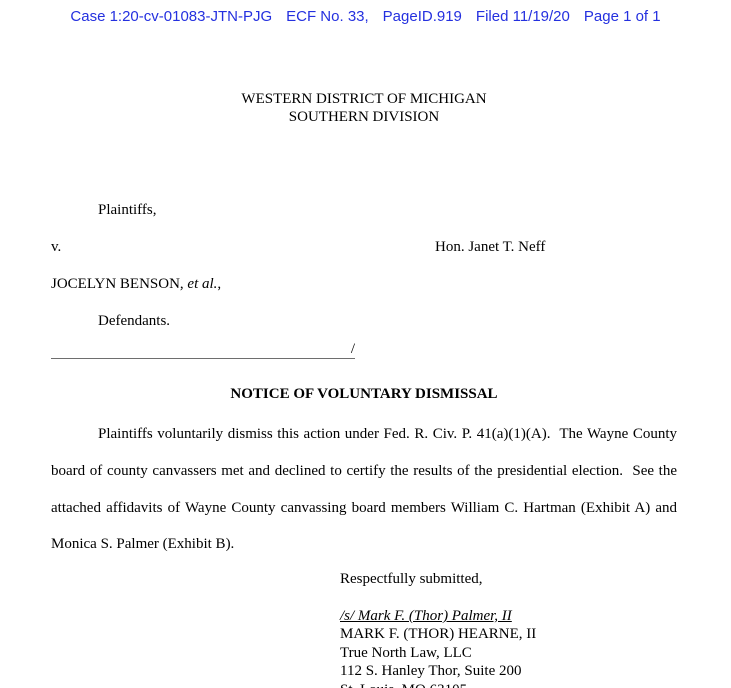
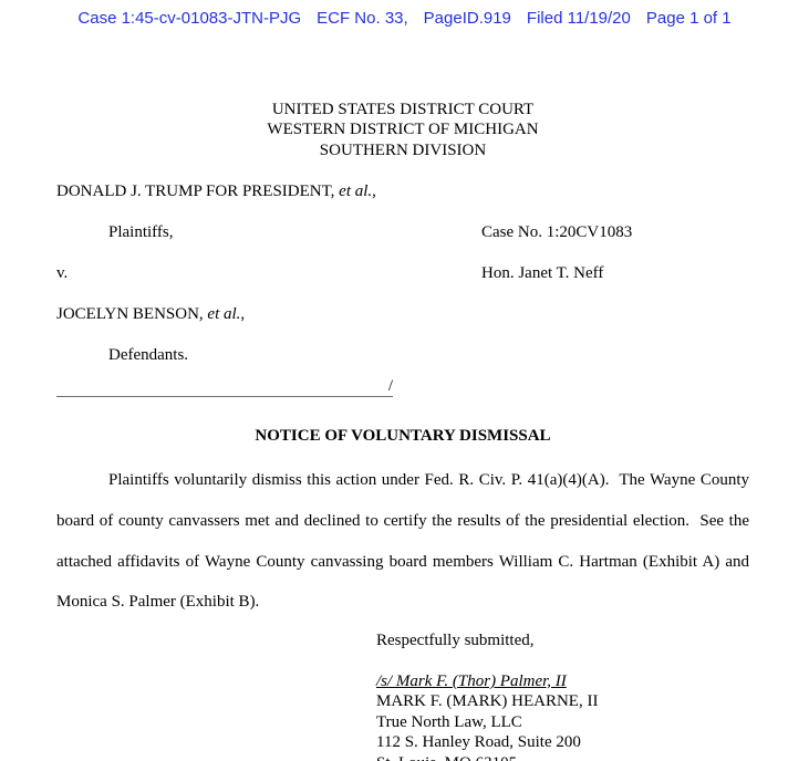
- Case 1:20-cv-01083-JTN-PJG ECF No. 33, PageID.919 Filed 11/19/20 Page 1 of 1
+ Case 1:45-cv-01083-JTN-PJG ECF No. 33, PageID.919 Filed 11/19/20 Page 1 of 1
+ UNITED STATES DISTRICT COURT
  WESTERN DISTRICT OF MICHIGAN
  SOUTHERN DIVISION
+ DONALD J. TRUMP FOR PRESIDENT, et al.,
  Plaintiffs,
+ Case No. 1:20CV1083
  v.
  Hon. Janet T. Neff
  JOCELYN BENSON, et al.,
  Defendants.
  /
  NOTICE OF VOLUNTARY DISMISSAL
- Plaintiffs voluntarily dismiss this action under Fed. R. Civ. P. 41(a)(1)(A). The Wayne County board of county canvassers met and declined to certify the results of the presidential election. See the attached affidavits of Wayne County canvassing board members William C. Hartman (Exhibit A) and Monica S. Palmer (Exhibit B).
+ Plaintiffs voluntarily dismiss this action under Fed. R. Civ. P. 41(a)(4)(A). The Wayne County board of county canvassers met and declined to certify the results of the presidential election. See the attached affidavits of Wayne County canvassing board members William C. Hartman (Exhibit A) and Monica S. Palmer (Exhibit B).
  Respectfully submitted,
  /s/ Mark F. (Thor) Palmer, II
- MARK F. (THOR) HEARNE, II
+ MARK F. (MARK) HEARNE, II
  True North Law, LLC
- 112 S. Hanley Thor, Suite 200
+ 112 S. Hanley Road, Suite 200
